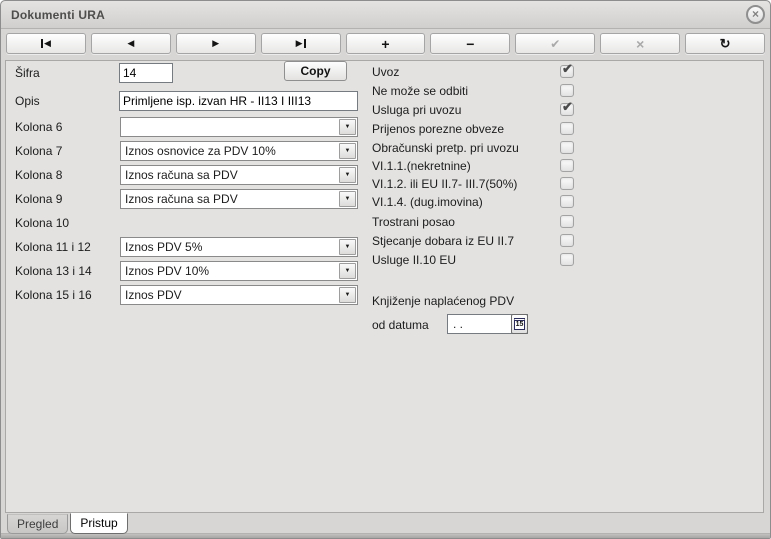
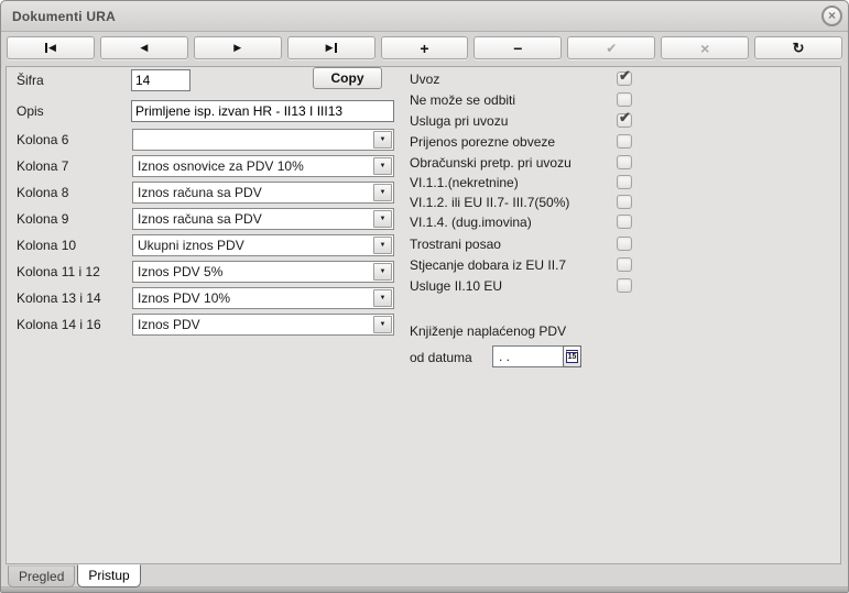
  Dokumenti URA
  ×
  ◀
  ◀
  ▶
  ▶
  +
  −
  ✔
  ×
  ↻
  Šifra
  14
  Copy
  Opis
  Primljene isp. izvan HR - II13 I III13
  Kolona 6
  Kolona 7
  Iznos osnovice za PDV 10%
  Kolona 8
  Iznos računa sa PDV
  Kolona 9
  Iznos računa sa PDV
  Kolona 10
+ Ukupni iznos PDV
  Kolona 11 i 12
  Iznos PDV 5%
  Kolona 13 i 14
  Iznos PDV 10%
- Kolona 15 i 16
+ Kolona 14 i 16
  Iznos PDV
  Uvoz
  ✔
  Ne može se odbiti
  Usluga pri uvozu
  ✔
  Prijenos porezne obveze
  Obračunski pretp. pri uvozu
  VI.1.1.(nekretnine)
  VI.1.2. ili EU II.7- III.7(50%)
  VI.1.4. (dug.imovina)
  Trostrani posao
  Stjecanje dobara iz EU II.7
  Usluge II.10 EU
  Knjiženje naplaćenog PDV
  od datuma
  . .
  Pregled
  Pristup
